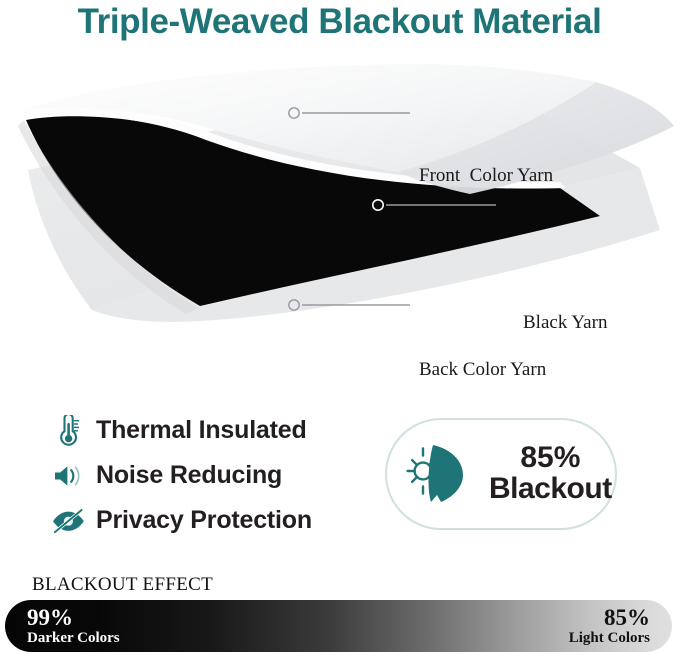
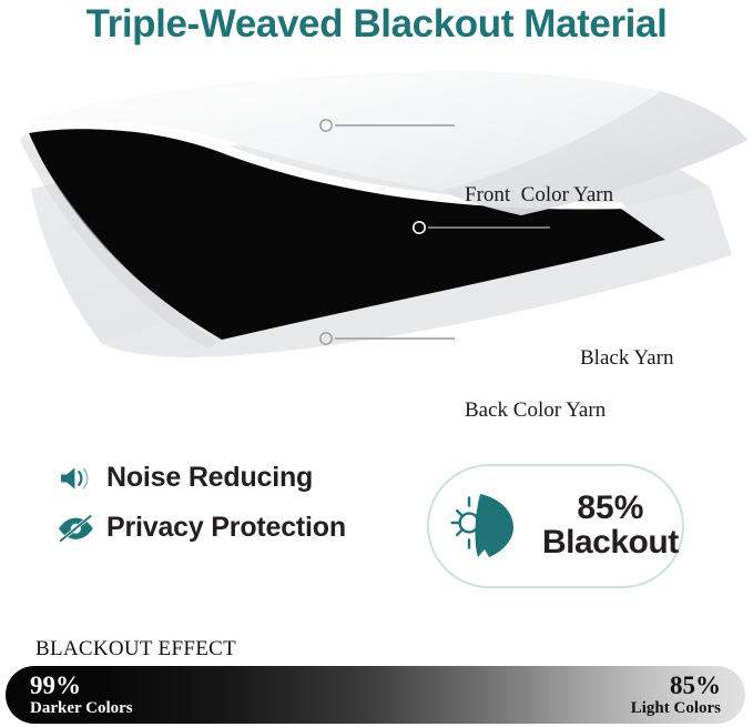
  Triple-Weaved Blackout Material
  Front Color Yarn
  Black Yarn
  Back Color Yarn
- Thermal Insulated
  Noise Reducing
  Privacy Protection
  85%
  Blackout
  BLACKOUT EFFECT
  99%
  Darker Colors
  85%
  Light Colors
